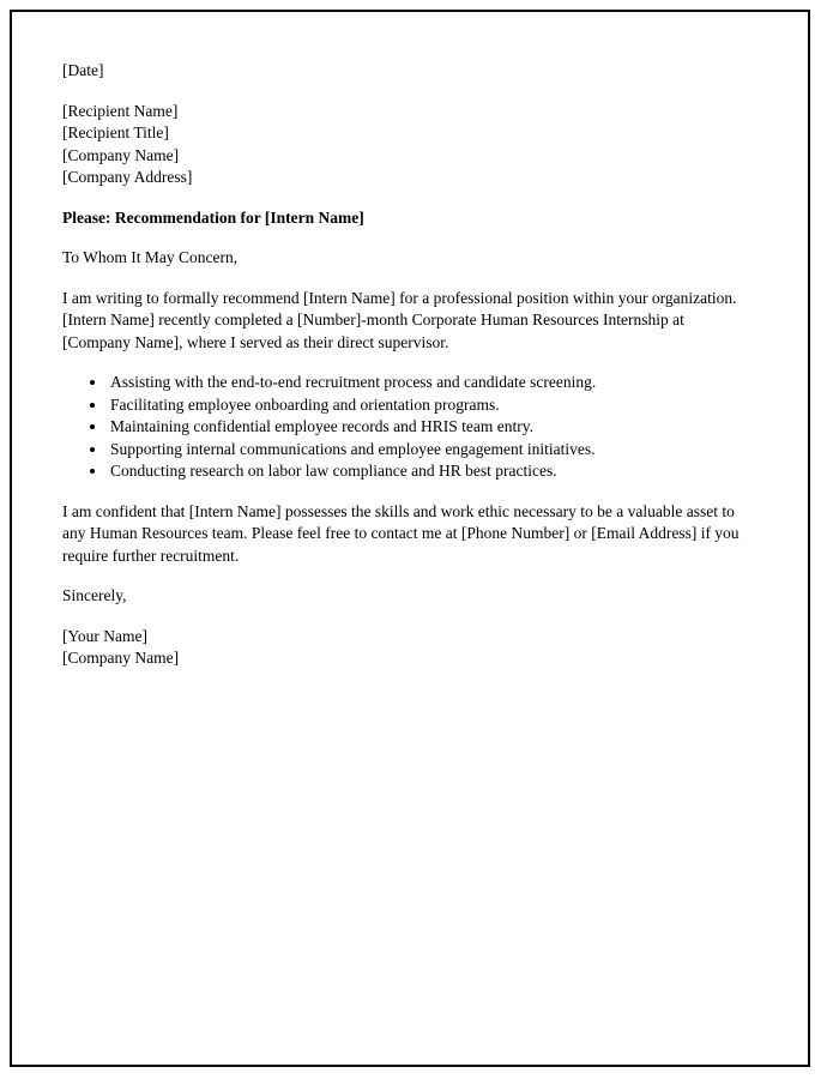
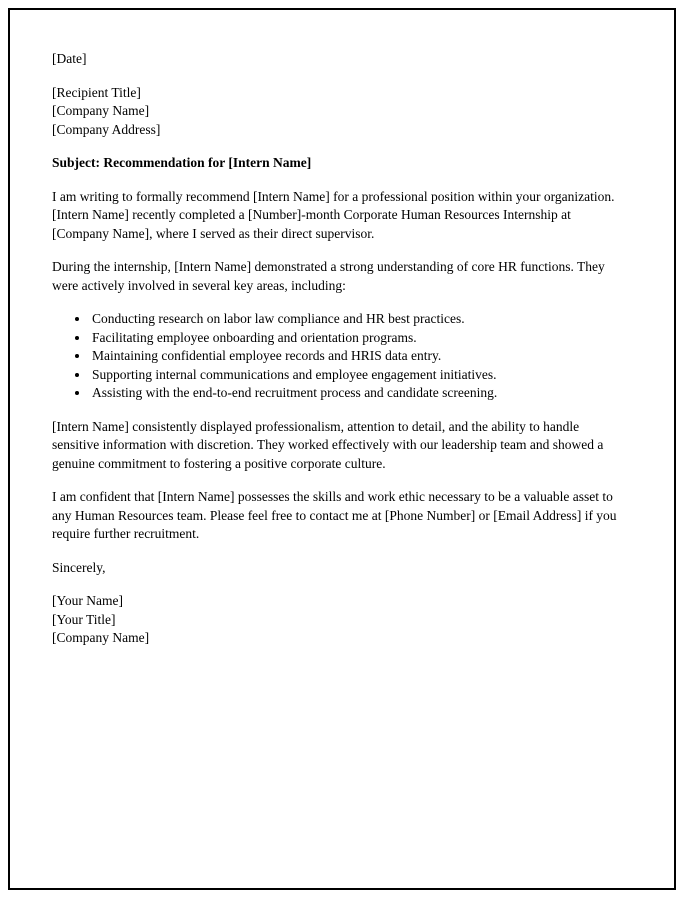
  [Date]
- [Recipient Name]
  [Recipient Title]
  [Company Name]
  [Company Address]
- Please: Recommendation for [Intern Name]
+ Subject: Recommendation for [Intern Name]
- To Whom It May Concern,
  I am writing to formally recommend [Intern Name] for a professional position within your organization. [Intern Name] recently completed a [Number]-month Corporate Human Resources Internship at [Company Name], where I served as their direct supervisor.
+ During the internship, [Intern Name] demonstrated a strong understanding of core HR functions. They were actively involved in several key areas, including:
- Assisting with the end-to-end recruitment process and candidate screening.
+ Conducting research on labor law compliance and HR best practices.
  Facilitating employee onboarding and orientation programs.
- Maintaining confidential employee records and HRIS team entry.
+ Maintaining confidential employee records and HRIS data entry.
  Supporting internal communications and employee engagement initiatives.
- Conducting research on labor law compliance and HR best practices.
+ Assisting with the end-to-end recruitment process and candidate screening.
+ [Intern Name] consistently displayed professionalism, attention to detail, and the ability to handle sensitive information with discretion. They worked effectively with our leadership team and showed a genuine commitment to fostering a positive corporate culture.
  I am confident that [Intern Name] possesses the skills and work ethic necessary to be a valuable asset to any Human Resources team. Please feel free to contact me at [Phone Number] or [Email Address] if you require further recruitment.
  Sincerely,
  [Your Name]
+ [Your Title]
  [Company Name]
